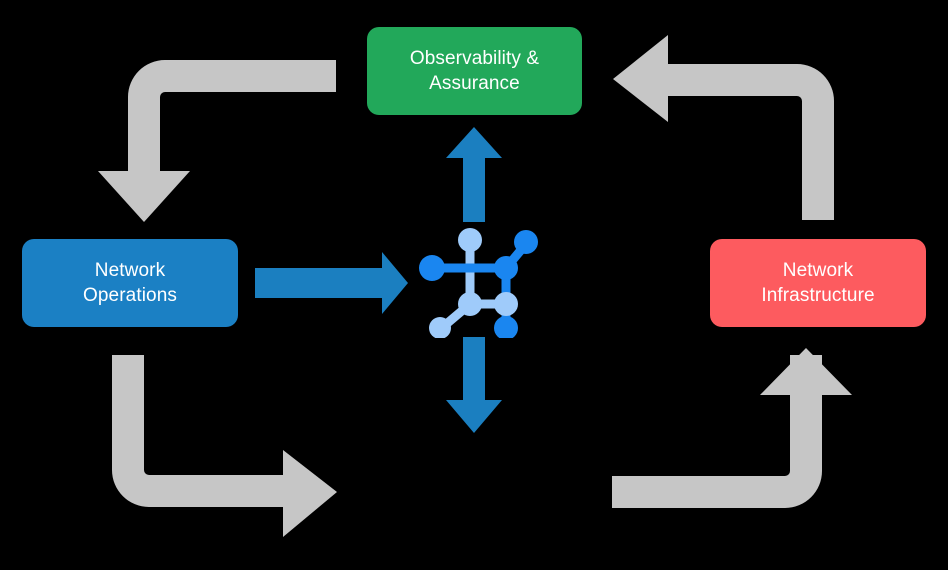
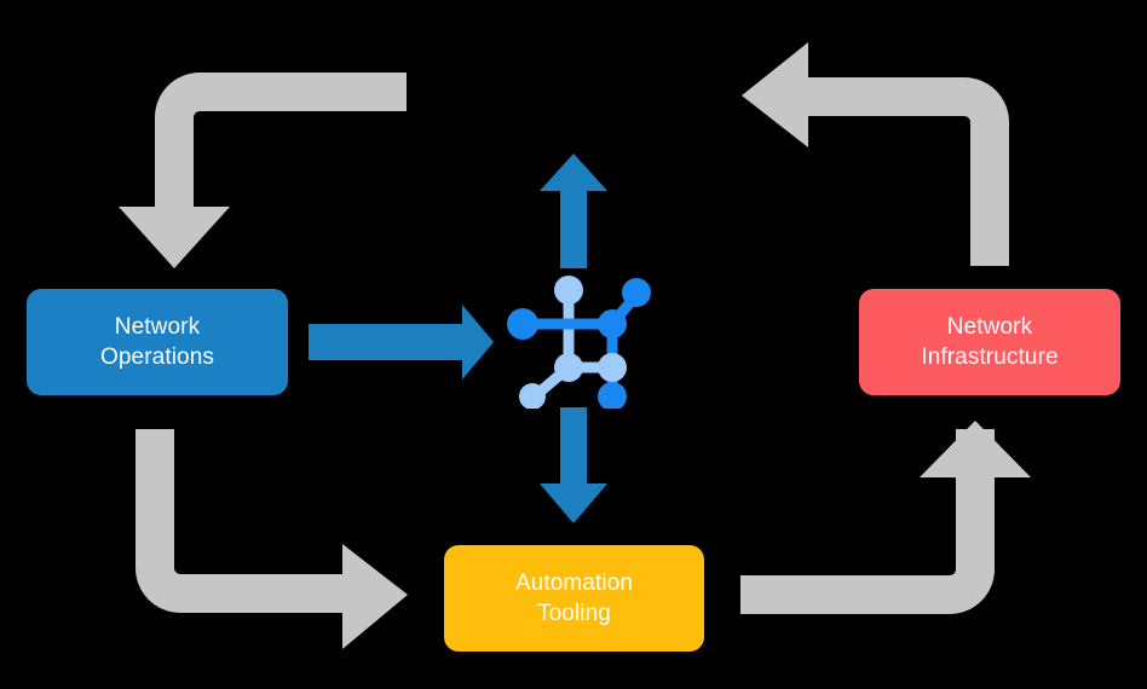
- Observability &
- Assurance
  Network
  Operations
  Network
  Infrastructure
+ Automation
+ Tooling
